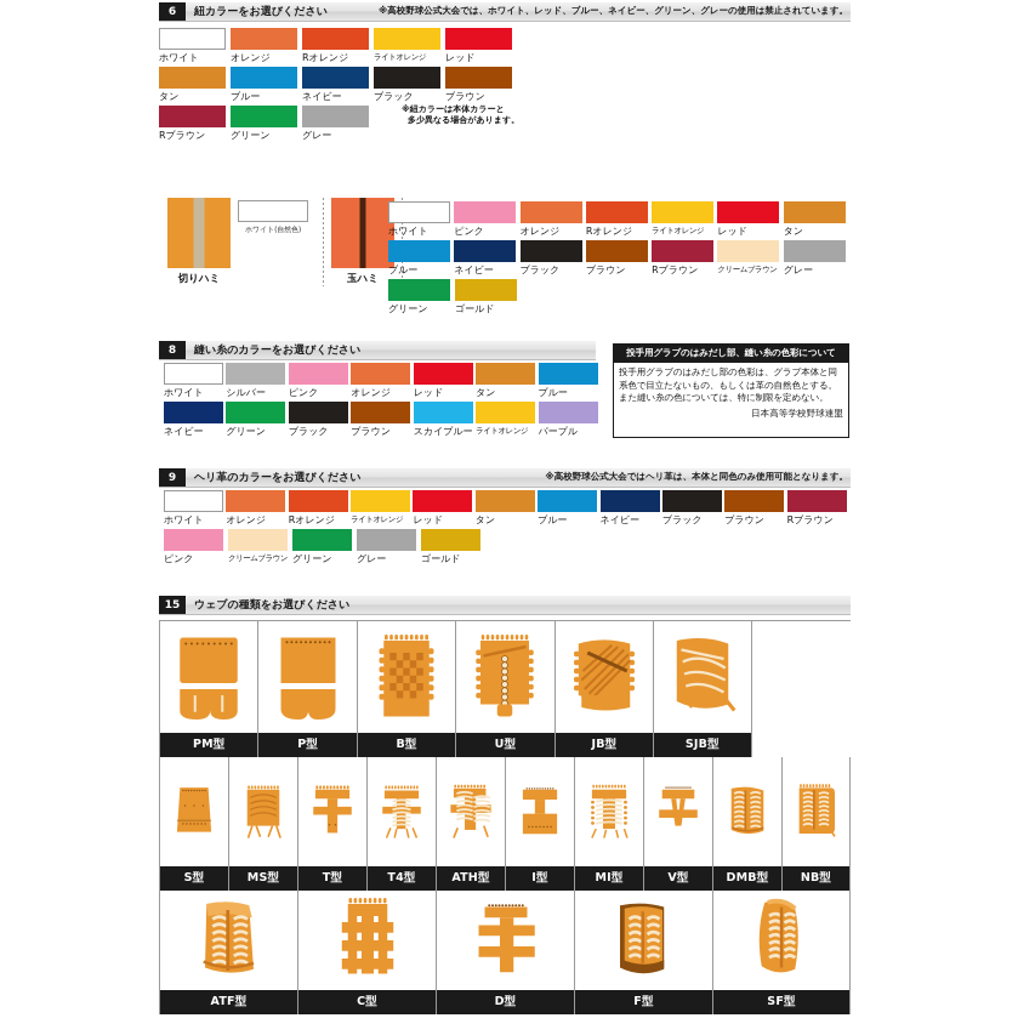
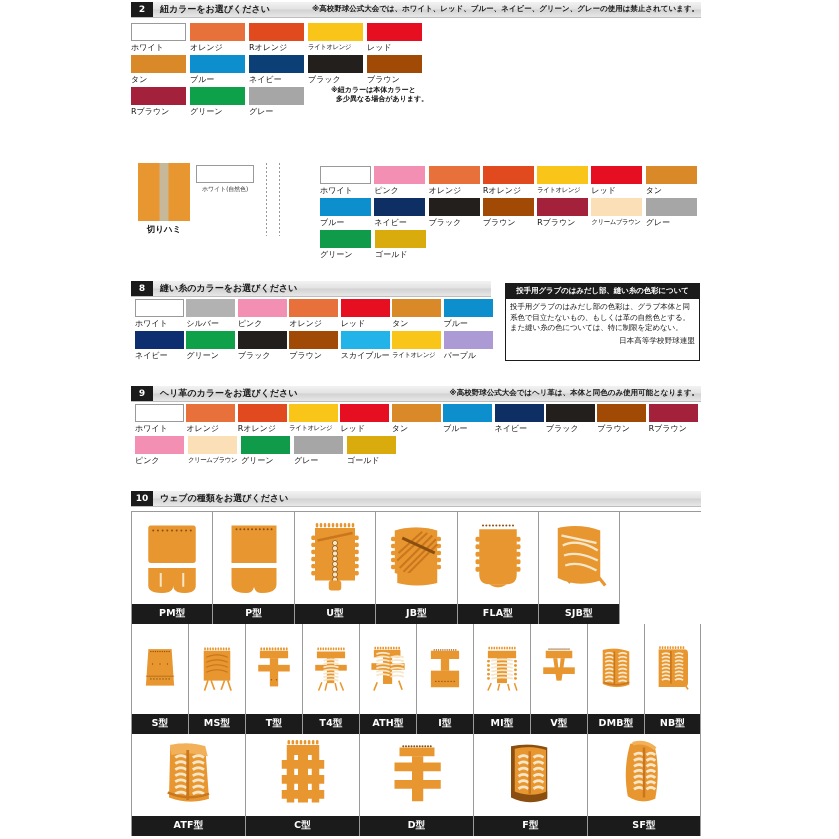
- 6
+ 2
  紐カラーをお選びください
  ※高校野球公式大会では、ホワイト、レッド、ブルー、ネイビー、グリーン、グレーの使用は禁止されています。
  ホワイト
  オレンジ
  Rオレンジ
  レッド
  タン
  ブルー
  ネイビー
  ブラック
  ブラウン
  Rブラウン
  グリーン
  グレー
  ※紐カラーは本体カラーと
  多少異なる場合があります。
  切りハミ
- 玉ハミ
  ホワイト
  ピンク
  オレンジ
  Rオレンジ
  レッド
  タン
  ブルー
  ネイビー
  ブラック
  ブラウン
  Rブラウン
  グレー
  グリーン
  ゴールド
  8
  縫い糸のカラーをお選びください
  ホワイト
  シルバー
  ピンク
  オレンジ
  レッド
  タン
  ブルー
  ネイビー
  グリーン
  ブラック
  ブラウン
  スカイブルー
  パープル
  投手用グラブのはみだし部、縫い糸の色彩について
  投手用グラブのはみだし部の色彩は、グラブ本体と同系色で目立たないもの、もしくは革の自然色とする。また縫い糸の色については、特に制限を定めない。
  日本高等学校野球連盟
  9
  ヘリ革のカラーをお選びください
  ※高校野球公式大会ではヘリ革は、本体と同色のみ使用可能となります。
  ホワイト
  オレンジ
  Rオレンジ
  レッド
  タン
  ブルー
  ネイビー
  ブラック
  ブラウン
  Rブラウン
  ピンク
  グリーン
  グレー
  ゴールド
- 15
+ 10
  ウェブの種類をお選びください
  PM型
  P型
- B型
  U型
  JB型
+ FLA型
  SJB型
  S型
  MS型
  T型
  T4型
  ATH型
  I型
  MI型
  V型
  DMB型
  NB型
  ATF型
  C型
  D型
  F型
  SF型
